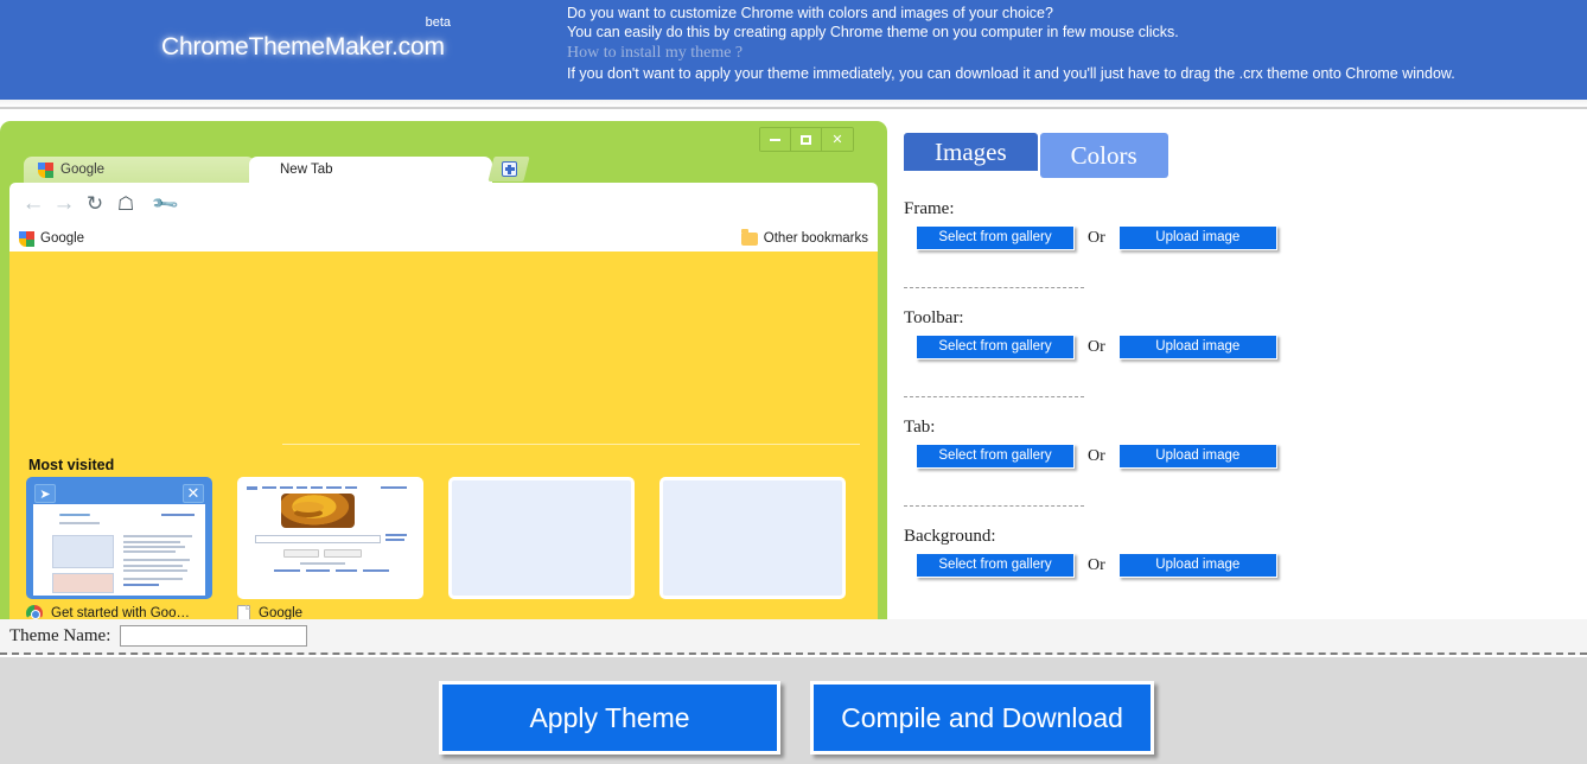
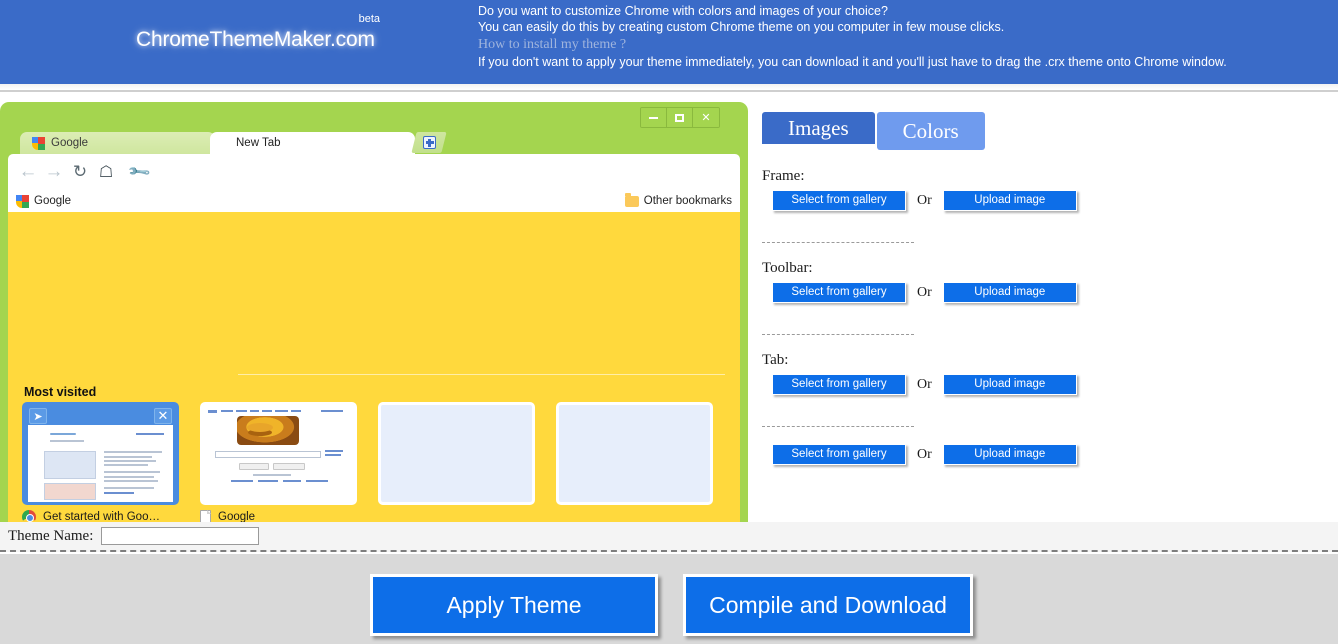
  ChromeThemeMaker.com
  beta
  Do you want to customize Chrome with colors and images of your choice?
- You can easily do this by creating apply Chrome theme on you computer in few mouse clicks.
+ You can easily do this by creating custom Chrome theme on you computer in few mouse clicks.
  How to install my theme ?
  If you don't want to apply your theme immediately, you can download it and you'll just have to drag the .crx theme onto Chrome window.
  ✕
  Google
  New Tab
  ←
  →
  ↻
  ☖
  Google
  Other bookmarks
  Most visited
  ➤
  ✕
  Get started with Goo…
  Google
  Images
  Colors
  Frame:
  Select from gallery
  Or
  Upload image
  Toolbar:
  Select from gallery
  Or
  Upload image
  Tab:
  Select from gallery
  Or
  Upload image
- Background:
  Select from gallery
  Or
  Upload image
  Theme Name:
  Apply Theme
  Compile and Download
